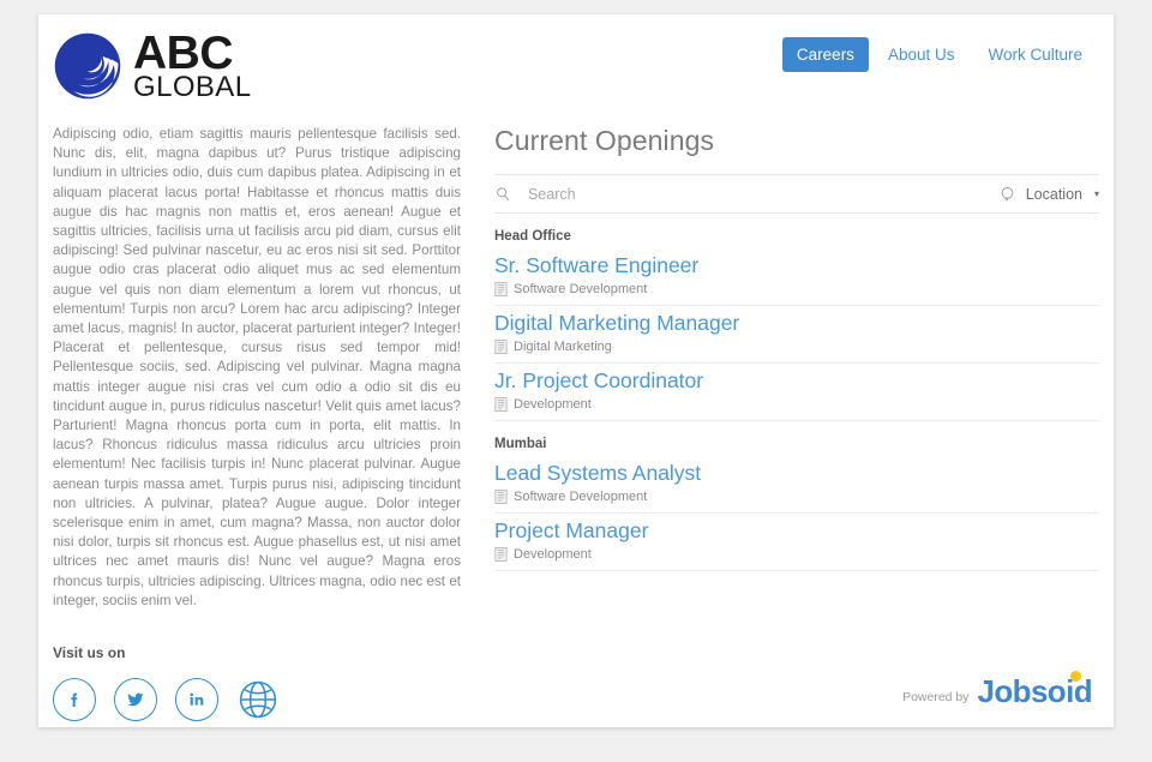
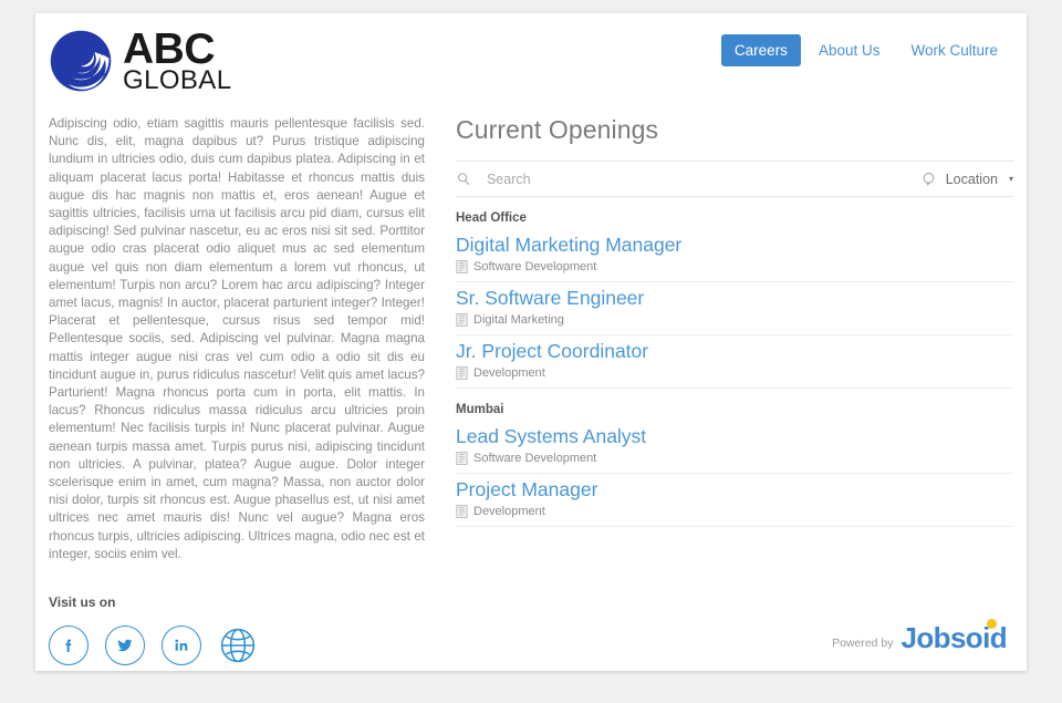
  ABC
  GLOBAL
  Careers
  About Us
  Work Culture
  Adipiscing odio, etiam sagittis mauris pellentesque facilisis sed. Nunc dis, elit, magna dapibus ut? Purus tristique adipiscing lundium in ultricies odio, duis cum dapibus platea. Adipiscing in et aliquam placerat lacus porta! Habitasse et rhoncus mattis duis augue dis hac magnis non mattis et, eros aenean! Augue et sagittis ultricies, facilisis urna ut facilisis arcu pid diam, cursus elit adipiscing! Sed pulvinar nascetur, eu ac eros nisi sit sed. Porttitor augue odio cras placerat odio aliquet mus ac sed elementum augue vel quis non diam elementum a lorem vut rhoncus, ut elementum! Turpis non arcu? Lorem hac arcu adipiscing? Integer amet lacus, magnis! In auctor, placerat parturient integer? Integer! Placerat et pellentesque, cursus risus sed tempor mid! Pellentesque sociis, sed. Adipiscing vel pulvinar. Magna magna mattis integer augue nisi cras vel cum odio a odio sit dis eu tincidunt augue in, purus ridiculus nascetur! Velit quis amet lacus? Parturient! Magna rhoncus porta cum in porta, elit mattis. In lacus? Rhoncus ridiculus massa ridiculus arcu ultricies proin elementum! Nec facilisis turpis in! Nunc placerat pulvinar. Augue aenean turpis massa amet. Turpis purus nisi, adipiscing tincidunt non ultricies. A pulvinar, platea? Augue augue. Dolor integer scelerisque enim in amet, cum magna? Massa, non auctor dolor nisi dolor, turpis sit rhoncus est. Augue phasellus est, ut nisi amet ultrices nec amet mauris dis! Nunc vel augue? Magna eros rhoncus turpis, ultricies adipiscing. Ultrices magna, odio nec est et integer, sociis enim vel.
  Visit us on
  Current Openings
  Search
  Location
  ▾
  Head Office
- Sr. Software Engineer
+ Digital Marketing Manager
  Software Development
- Digital Marketing Manager
+ Sr. Software Engineer
  Digital Marketing
  Jr. Project Coordinator
  Development
  Mumbai
  Lead Systems Analyst
  Software Development
  Project Manager
  Development
  Powered by
  Jobsoid
